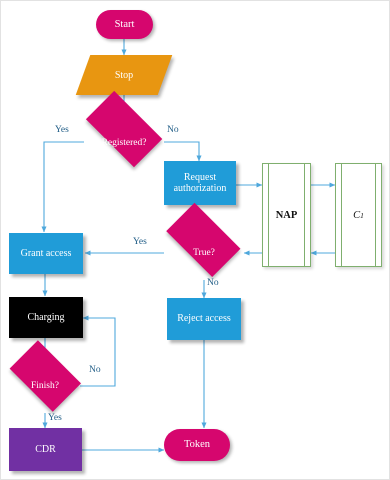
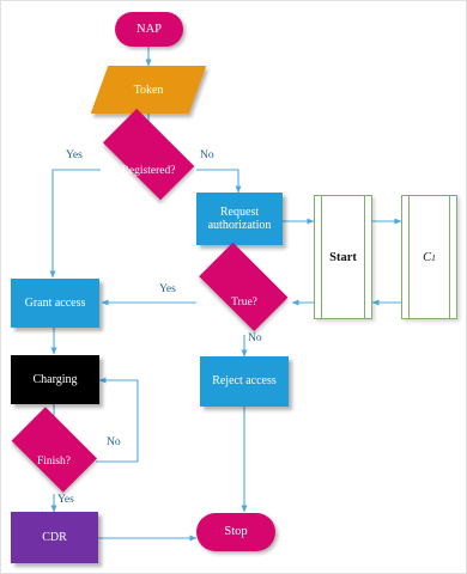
- Start
+ NAP
- Stop
+ Token
  Registered?
  Yes
  No
  Request authorization
- NAP
+ Start
  C
  1
  True?
  Yes
  No
  Grant access
  Reject access
  Charging
  Finish?
  No
  Yes
  CDR
- Token
+ Stop
